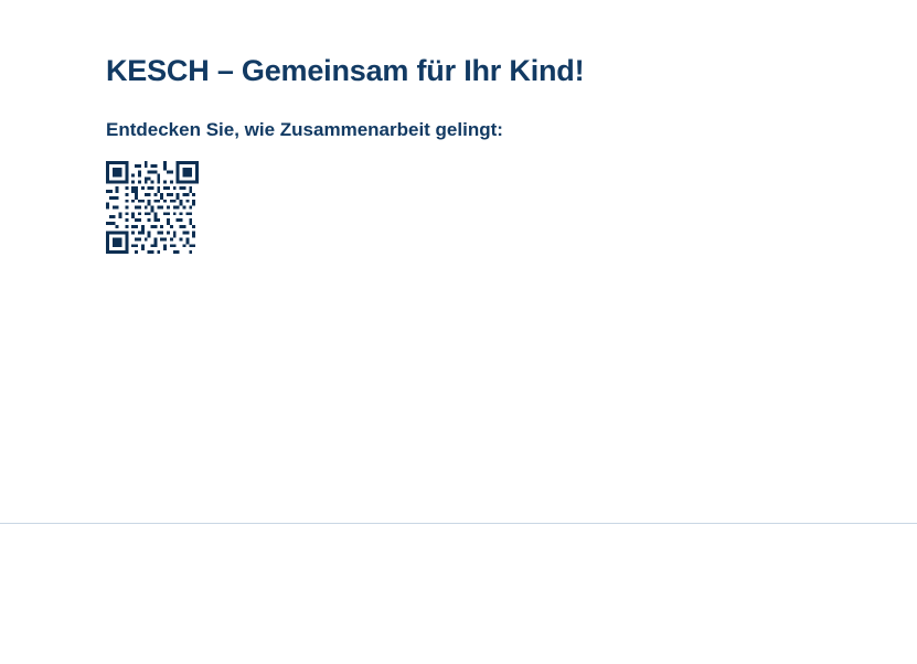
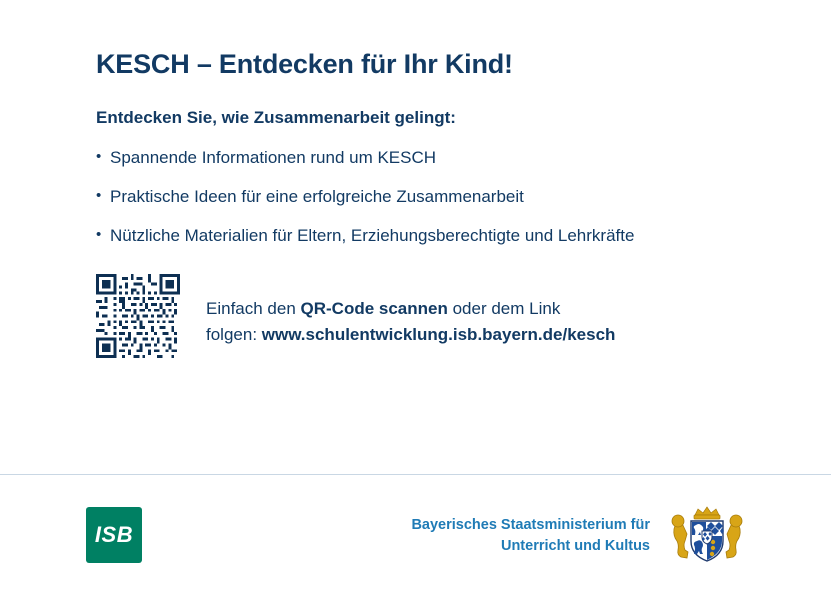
- KESCH – Gemeinsam für Ihr Kind!
+ KESCH – Entdecken für Ihr Kind!
  Entdecken Sie, wie Zusammenarbeit gelingt:
+ Spannende Informationen rund um KESCH
+ Praktische Ideen für eine erfolgreiche Zusammenarbeit
+ Nützliche Materialien für Eltern, Erziehungsberechtigte und Lehrkräfte
+ Einfach den QR-Code scannen oder dem Link
+ folgen: www.schulentwicklung.isb.bayern.de/kesch
+ ISB
+ Bayerisches Staatsministerium für
+ Unterricht und Kultus
